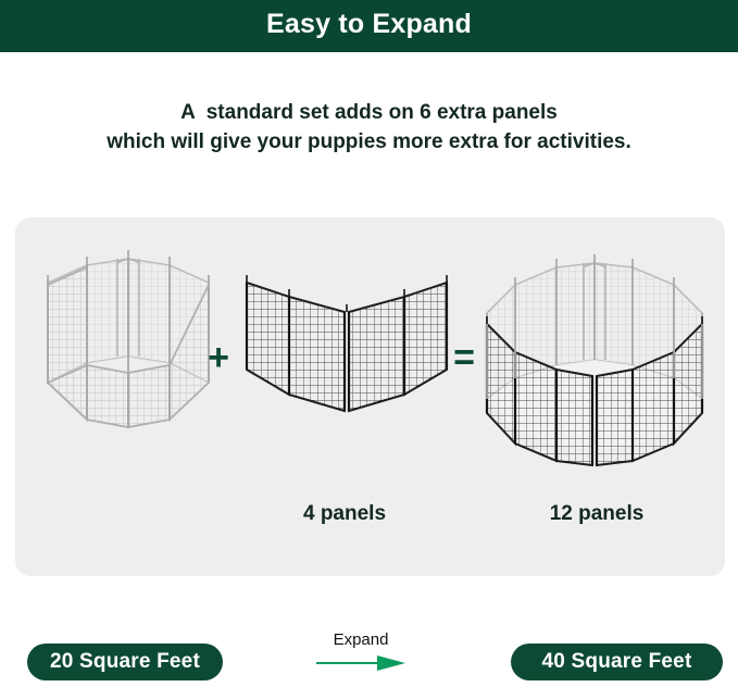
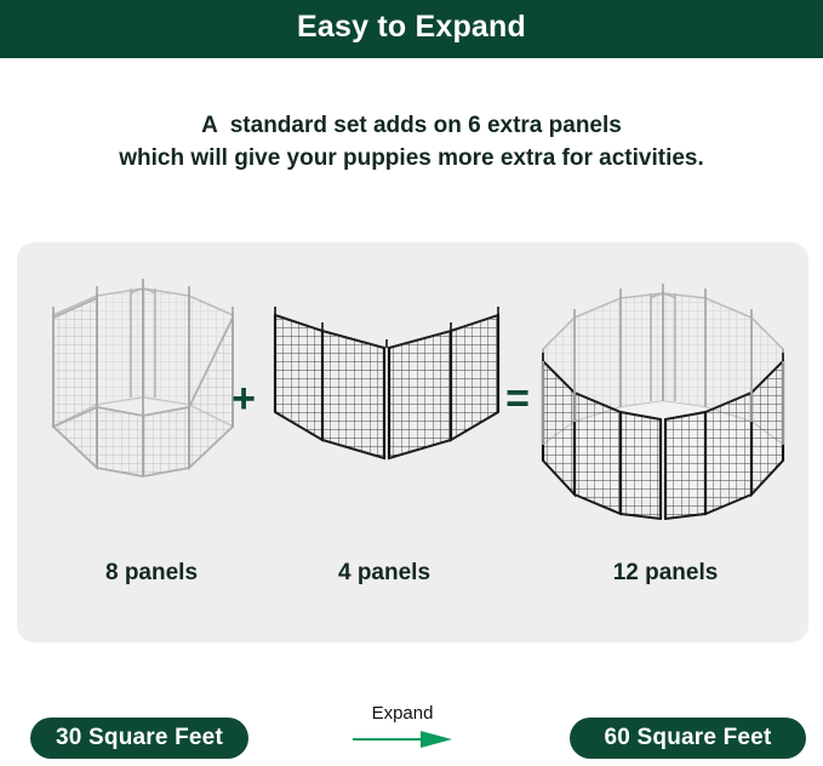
  Easy to Expand
  A standard set adds on 6 extra panels
  which will give your puppies more extra for activities.
  +
  =
+ 8 panels
  4 panels
  12 panels
- 20 Square Feet
+ 30 Square Feet
  Expand
- 40 Square Feet
+ 60 Square Feet
